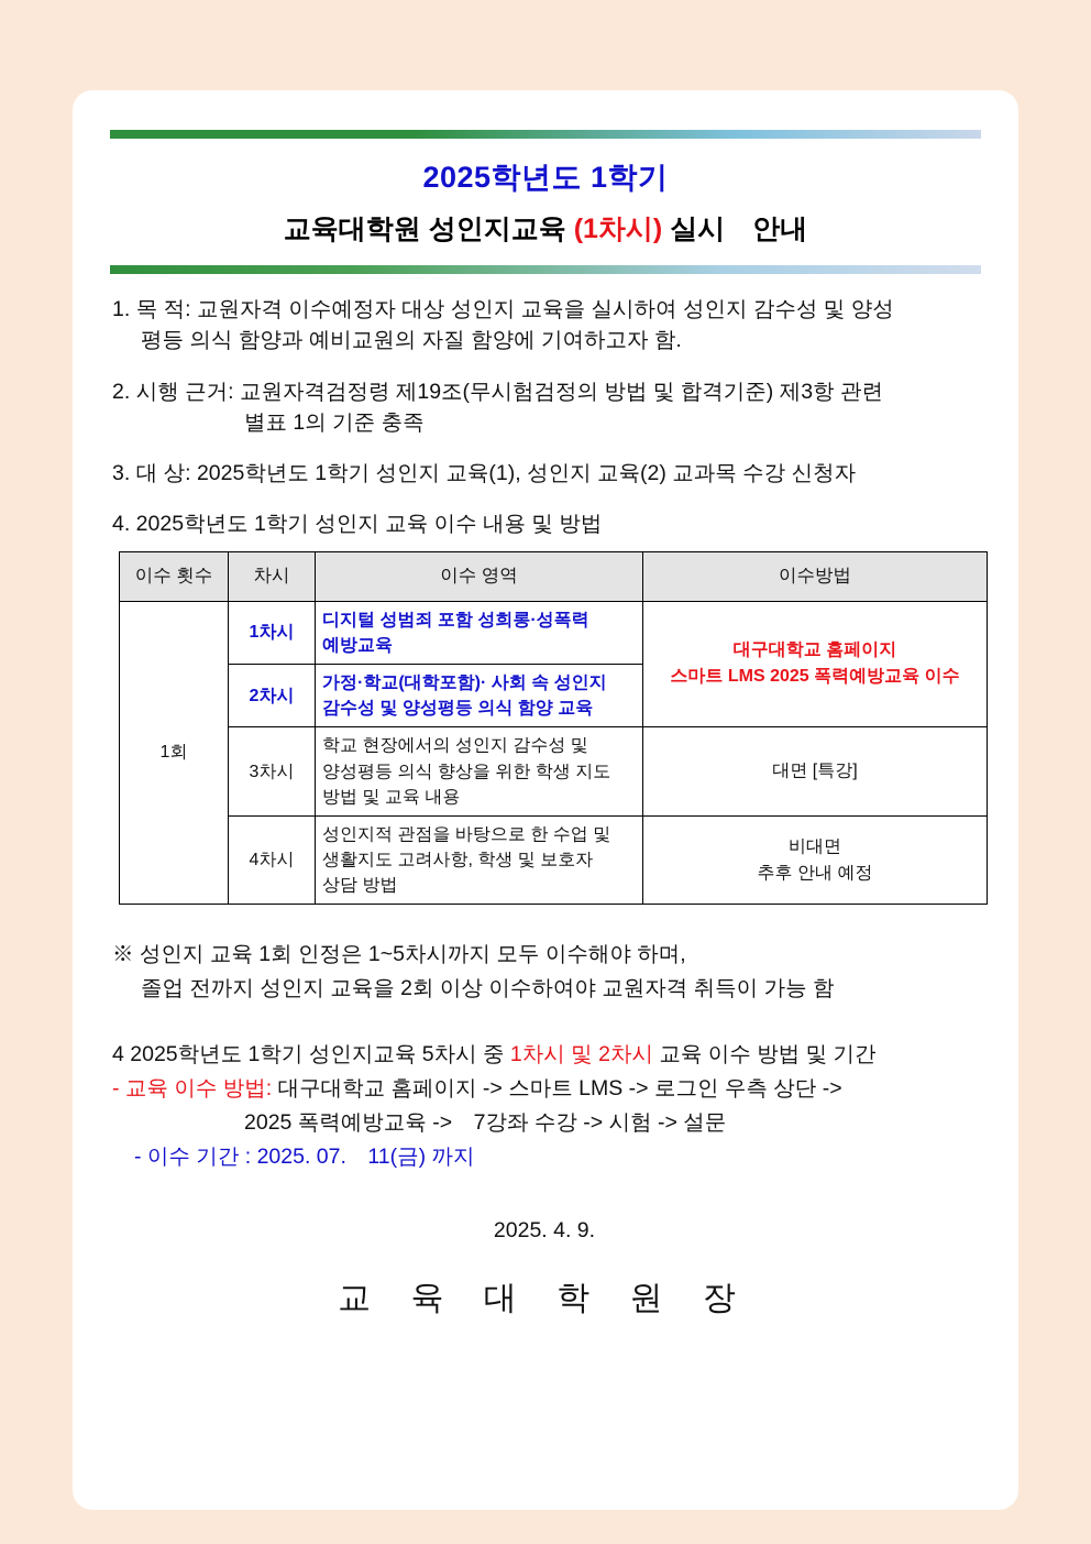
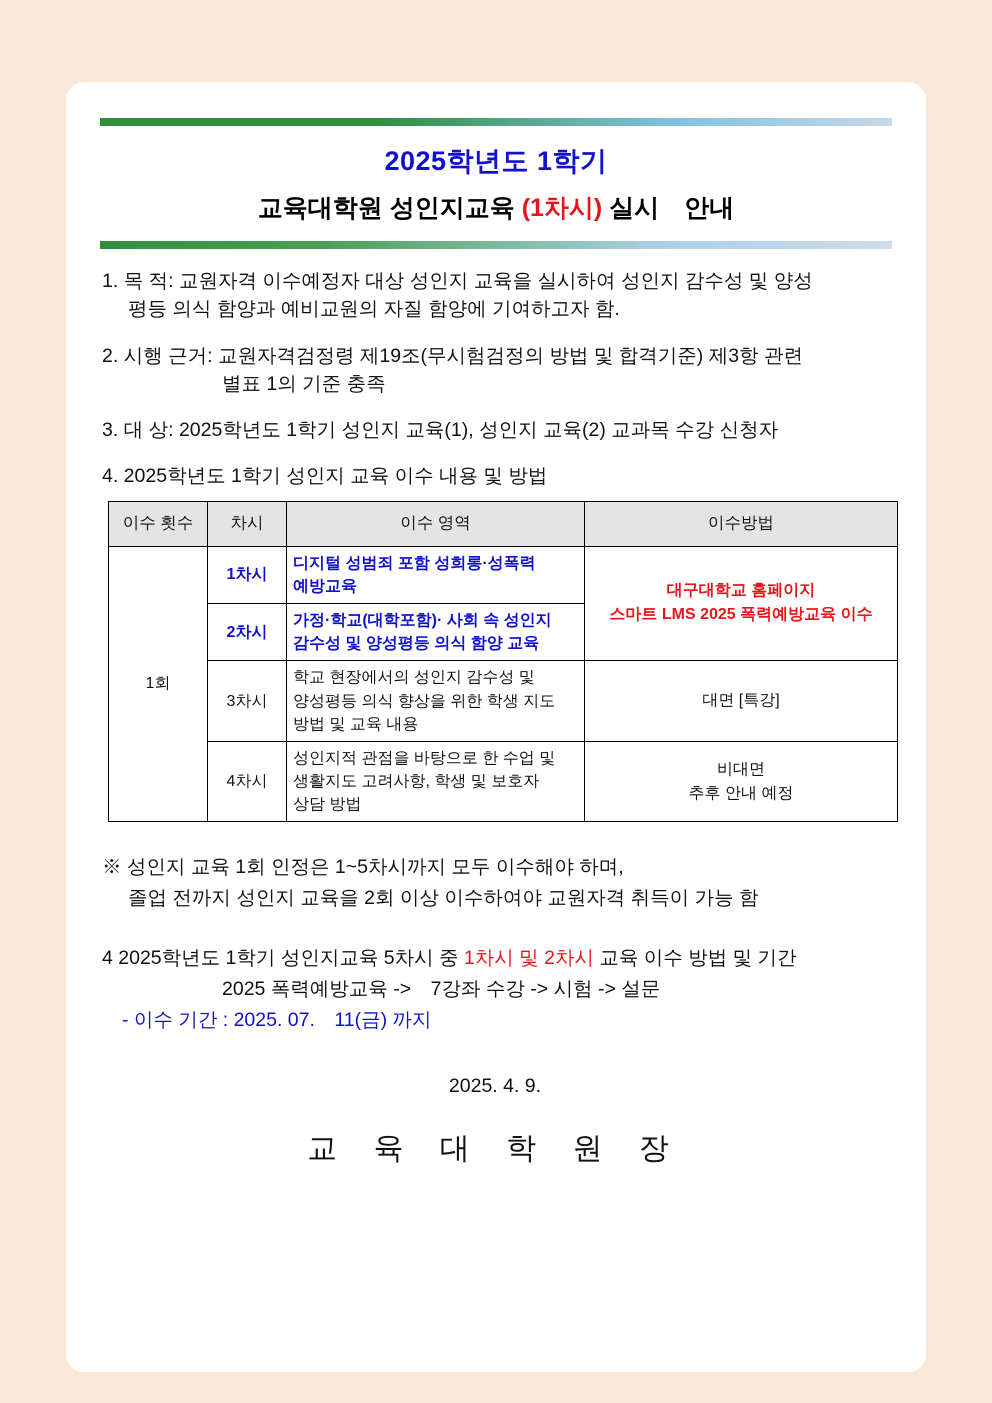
  2025학년도 1학기
  교육대학원 성인지교육 (1차시) 실시 안내
  1. 목 적: 교원자격 이수예정자 대상 성인지 교육을 실시하여 성인지 감수성 및 양성
  평등 의식 함양과 예비교원의 자질 함양에 기여하고자 함.
  2. 시행 근거: 교원자격검정령 제19조(무시험검정의 방법 및 합격기준) 제3항 관련
  별표 1의 기준 충족
  3. 대 상: 2025학년도 1학기 성인지 교육(1), 성인지 교육(2) 교과목 수강 신청자
  4. 2025학년도 1학기 성인지 교육 이수 내용 및 방법
  이수 횟수	차시	이수 영역	이수방법
  1회	1차시	디지털 성범죄 포함 성희롱·성폭력 예방교육	대구대학교 홈페이지 스마트 LMS 2025 폭력예방교육 이수
  2차시	가정·학교(대학포함)· 사회 속 성인지 감수성 및 양성평등 의식 함양 교육
  3차시	학교 현장에서의 성인지 감수성 및 양성평등 의식 향상을 위한 학생 지도 방법 및 교육 내용	대면 [특강]
  4차시	성인지적 관점을 바탕으로 한 수업 및 생활지도 고려사항, 학생 및 보호자 상담 방법	비대면 추후 안내 예정
  ※ 성인지 교육 1회 인정은 1~5차시까지 모두 이수해야 하며,
  졸업 전까지 성인지 교육을 2회 이상 이수하여야 교원자격 취득이 가능 함
  4 2025학년도 1학기 성인지교육 5차시 중 1차시 및 2차시 교육 이수 방법 및 기간
- - 교육 이수 방법: 대구대학교 홈페이지 -> 스마트 LMS -> 로그인 우측 상단 ->
  2025 폭력예방교육 -> 7강좌 수강 -> 시험 -> 설문
  - 이수 기간 : 2025. 07. 11(금) 까지
  2025. 4. 9.
  교 육 대 학 원 장
